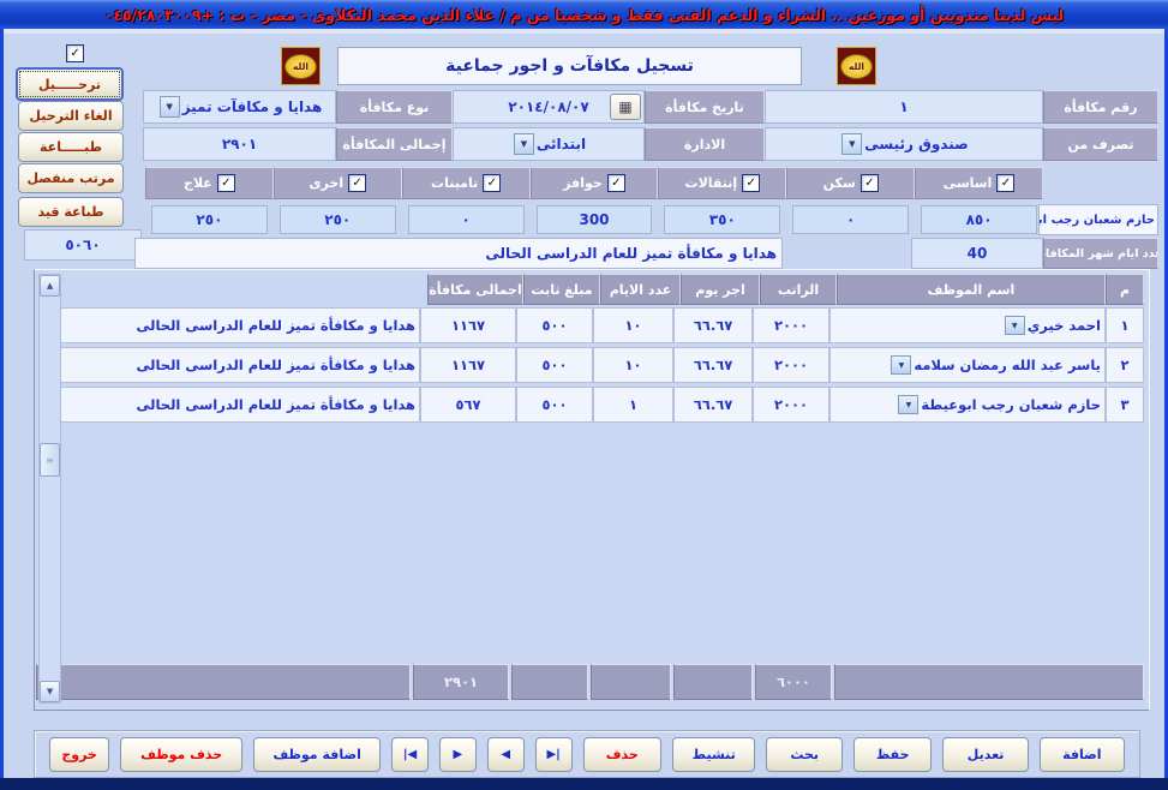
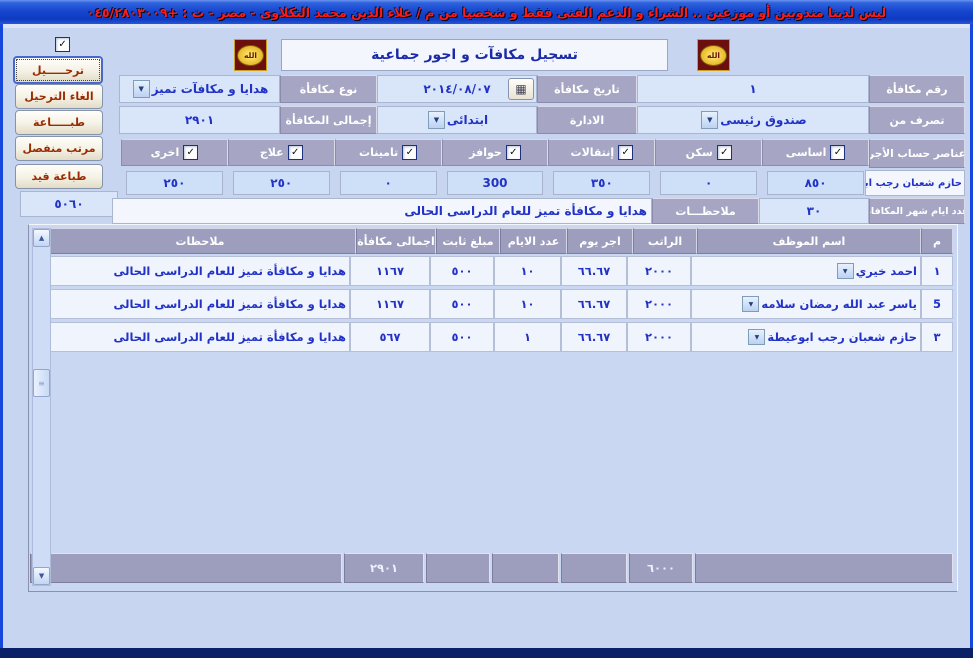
  ليس لدينا مندوبين أو موزعين .. الشراء و الدعم الفنى فقط و شخصيا من م / علاء الدين محمد التكلاوى - مصر - ت : +٠٤٥/٢٨٠٣٠٠٩
  ✓
  ترحـــــيل
  الغاء الترحيل
  طبـــــاعة
  مرتب منفصل
  طباعة قيد
  ٥٠٦٠
  الله
  تسجيل مكافآت و اجور جماعية
  الله
  رقم مكافأة
  ١
  تاريخ مكافأة
  ٢٠١٤/٠٨/٠٧
  ▦
  نوع مكافأة
  هدايا و مكافآت تميز
  ▼
  تصرف من
  صندوق رئيسى
  ▼
  الادارة
  ابتدائى
  ▼
  إجمالى المكافأة
  ٢٩٠١
+ عناصر حساب الأجر
  ✓
  اساسى
  ✓
  سكن
  ✓
  إنتقالات
  ✓
  حوافز
  ✓
  تامينات
  ✓
- اخرى
+ علاج
  ✓
- علاج
+ اخرى
  حازم شعبان رجب اب
  ٨٥٠
  ٠
  ٣٥٠
  300
  ٠
  ٢٥٠
  ٢٥٠
  دد ايام شهر المكافا
- 40
+ ٣٠
+ ملاحظـــات
  هدايا و مكافأة تميز للعام الدراسى الحالى
  م
  اسم الموظف
  الراتب
  اجر يوم
  عدد الايام
  مبلغ ثابت
  اجمالى مكافأة
+ ملاحظات
  ١
  احمد خيري
  ٢٠٠٠
  ٦٦.٦٧
  ١٠
  ٥٠٠
  ١١٦٧
  هدايا و مكافأة تميز للعام الدراسى الحالى
- ٢
+ 5
  ياسر عبد الله رمضان سلامه
  ٢٠٠٠
  ٦٦.٦٧
  ١٠
  ٥٠٠
  ١١٦٧
  هدايا و مكافأة تميز للعام الدراسى الحالى
  ٣
  حازم شعبان رجب ابوعيطة
  ٢٠٠٠
  ٦٦.٦٧
  ١
  ٥٠٠
  ٥٦٧
  هدايا و مكافأة تميز للعام الدراسى الحالى
  ٦٠٠٠
  ٢٩٠١
  ▲
  ≡
  ▼
- اضافة
- تعديل
- حفظ
- بحث
- تنشيط
- حذف
- ▶|
- ◀
- ▶
- |◀
- اضافة موظف
- حذف موظف
- خروج
